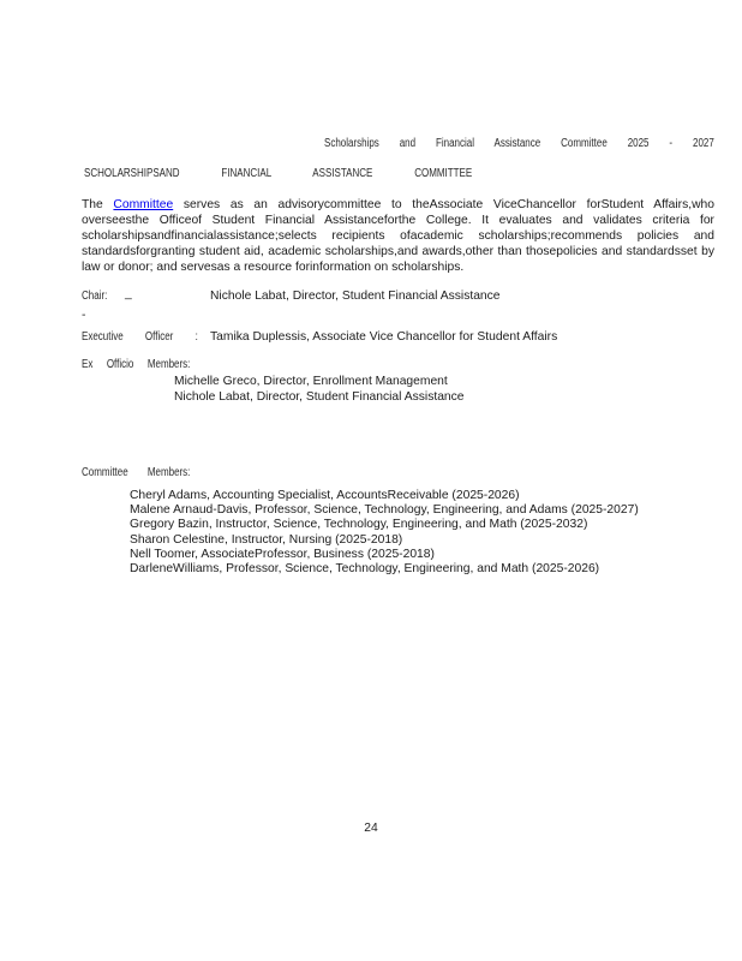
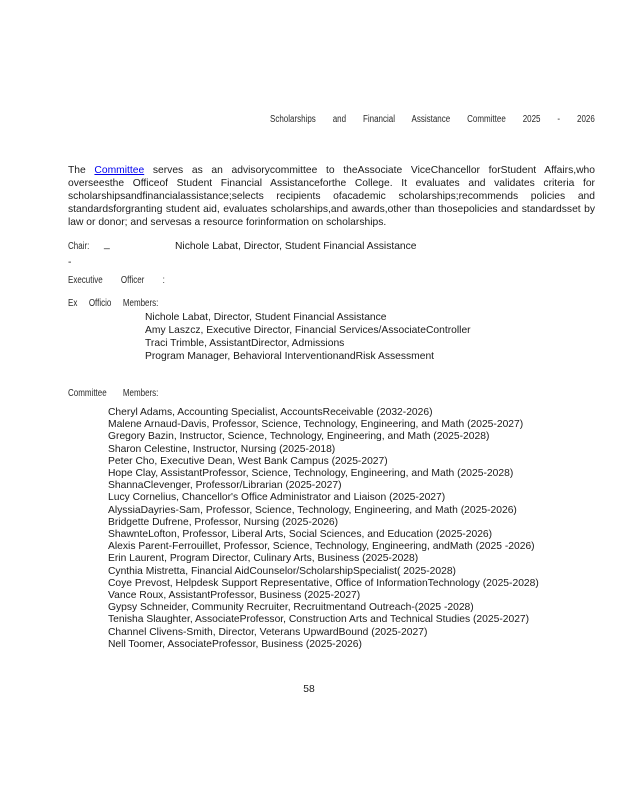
- Scholarships and Financial Assistance Committee 2025 - 2027
+ Scholarships and Financial Assistance Committee 2025 - 2026
- SCHOLARSHIPSAND FINANCIAL ASSISTANCE COMMITTEE
- The Committee serves as an advisorycommittee to theAssociate ViceChancellor forStudent Affairs,who overseesthe Officeof Student Financial Assistanceforthe College. It evaluates and validates criteria for scholarshipsandfinancialassistance;selects recipients ofacademic scholarships;recommends policies and standardsforgranting student aid, academic scholarships,and awards,other than thosepolicies and standardsset by law or donor; and servesas a resource forinformation on scholarships.
+ The Committee serves as an advisorycommittee to theAssociate ViceChancellor forStudent Affairs,who overseesthe Officeof Student Financial Assistanceforthe College. It evaluates and validates criteria for scholarshipsandfinancialassistance;selects recipients ofacademic scholarships;recommends policies and standardsforgranting student aid, evaluates scholarships,and awards,other than thosepolicies and standardsset by law or donor; and servesas a resource forinformation on scholarships.
  Chair:
  _
  Nichole Labat, Director, Student Financial Assistance
  -
  Executive Officer :
- Tamika Duplessis, Associate Vice Chancellor for Student Affairs
  Ex Officio Members:
- Michelle Greco, Director, Enrollment Management
  Nichole Labat, Director, Student Financial Assistance
+ Amy Laszcz, Executive Director, Financial Services/AssociateController
+ Traci Trimble, AssistantDirector, Admissions
+ Program Manager, Behavioral InterventionandRisk Assessment
  Committee Members:
- Cheryl Adams, Accounting Specialist, AccountsReceivable (2025-2026)
+ Cheryl Adams, Accounting Specialist, AccountsReceivable (2032-2026)
- Malene Arnaud-Davis, Professor, Science, Technology, Engineering, and Adams (2025-2027)
+ Malene Arnaud-Davis, Professor, Science, Technology, Engineering, and Math (2025-2027)
- Gregory Bazin, Instructor, Science, Technology, Engineering, and Math (2025-2032)
+ Gregory Bazin, Instructor, Science, Technology, Engineering, and Math (2025-2028)
  Sharon Celestine, Instructor, Nursing (2025-2018)
+ Peter Cho, Executive Dean, West Bank Campus (2025-2027)
+ Hope Clay, AssistantProfessor, Science, Technology, Engineering, and Math (2025-2028)
+ ShannaClevenger, Professor/Librarian (2025-2027)
+ Lucy Cornelius, Chancellor's Office Administrator and Liaison (2025-2027)
+ AlyssiaDayries-Sam, Professor, Science, Technology, Engineering, and Math (2025-2026)
+ Bridgette Dufrene, Professor, Nursing (2025-2026)
+ ShawnteLofton, Professor, Liberal Arts, Social Sciences, and Education (2025-2026)
+ Alexis Parent-Ferrouillet, Professor, Science, Technology, Engineering, andMath (2025 -2026)
+ Erin Laurent, Program Director, Culinary Arts, Business (2025-2028)
+ Cynthia Mistretta, Financial AidCounselor/ScholarshipSpecialist( 2025-2028)
+ Coye Prevost, Helpdesk Support Representative, Office of InformationTechnology (2025-2028)
+ Vance Roux, AssistantProfessor, Business (2025-2027)
+ Gypsy Schneider, Community Recruiter, Recruitmentand Outreach-(2025 -2028)
+ Tenisha Slaughter, AssociateProfessor, Construction Arts and Technical Studies (2025-2027)
+ Channel Clivens-Smith, Director, Veterans UpwardBound (2025-2027)
- Nell Toomer, AssociateProfessor, Business (2025-2018)
+ Nell Toomer, AssociateProfessor, Business (2025-2026)
- DarleneWilliams, Professor, Science, Technology, Engineering, and Math (2025-2026)
- 24
+ 58
